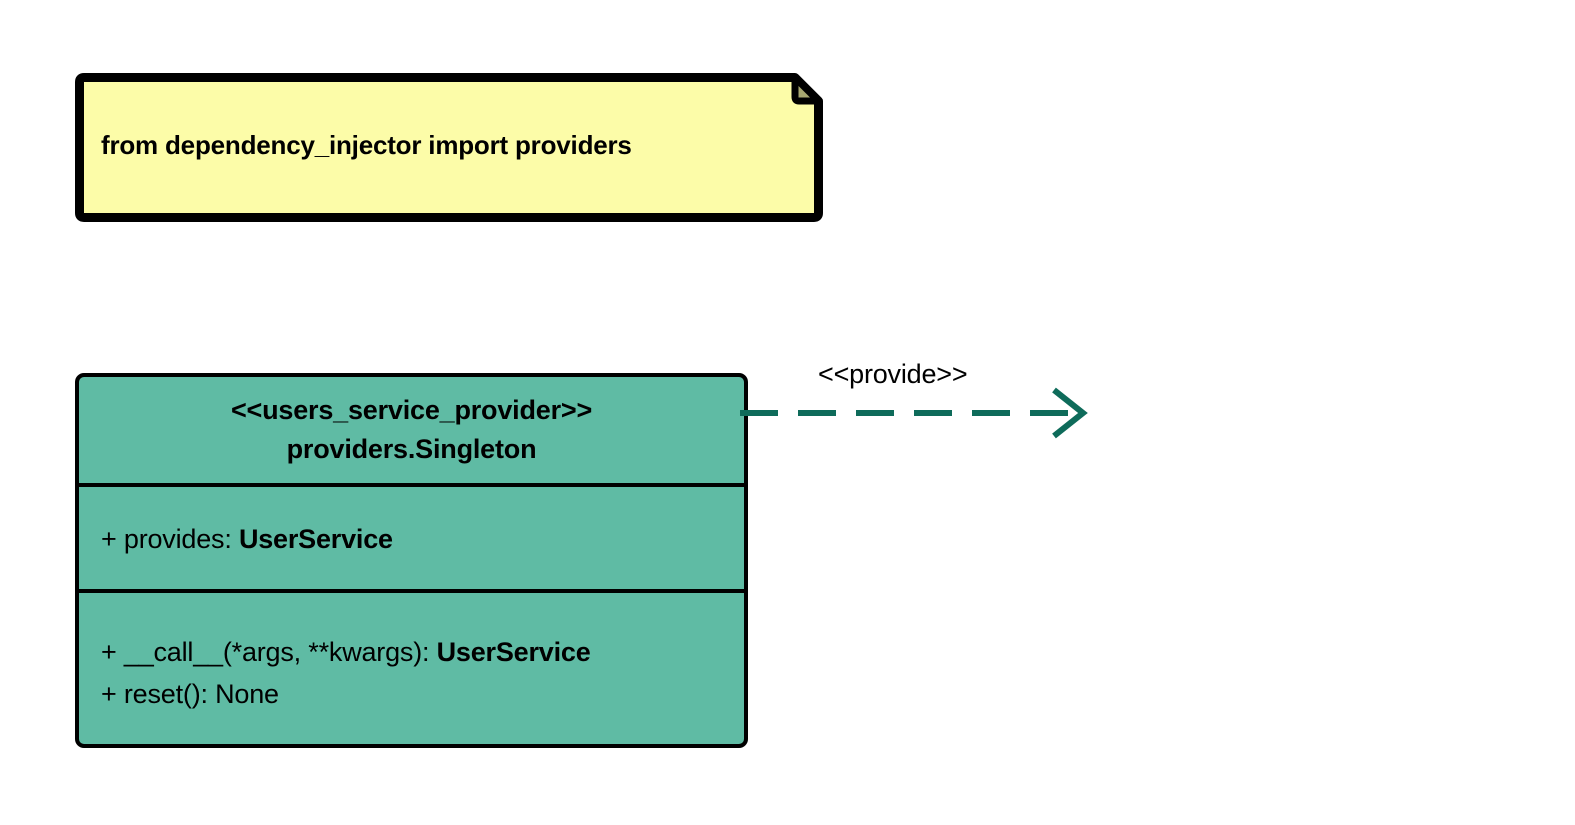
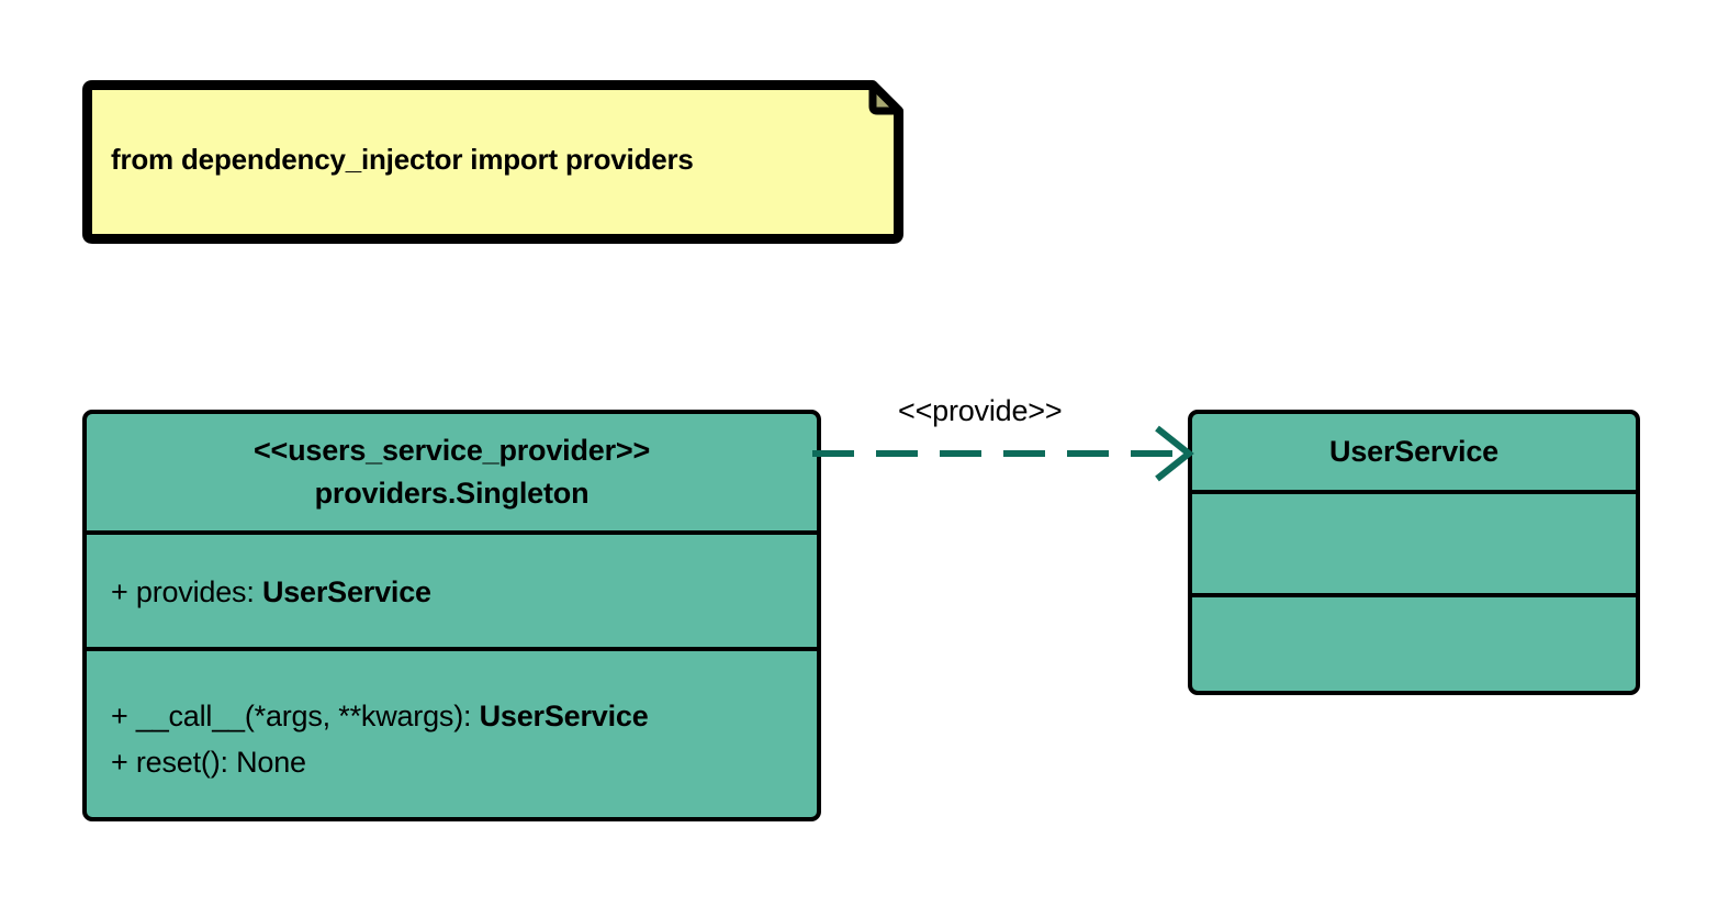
  from dependency_injector import providers
  <<users_service_provider>>
  providers.Singleton
  + provides: UserService
  + __call__(*args, **kwargs): UserService
  + reset(): None
+ UserService
  <<provide>>
